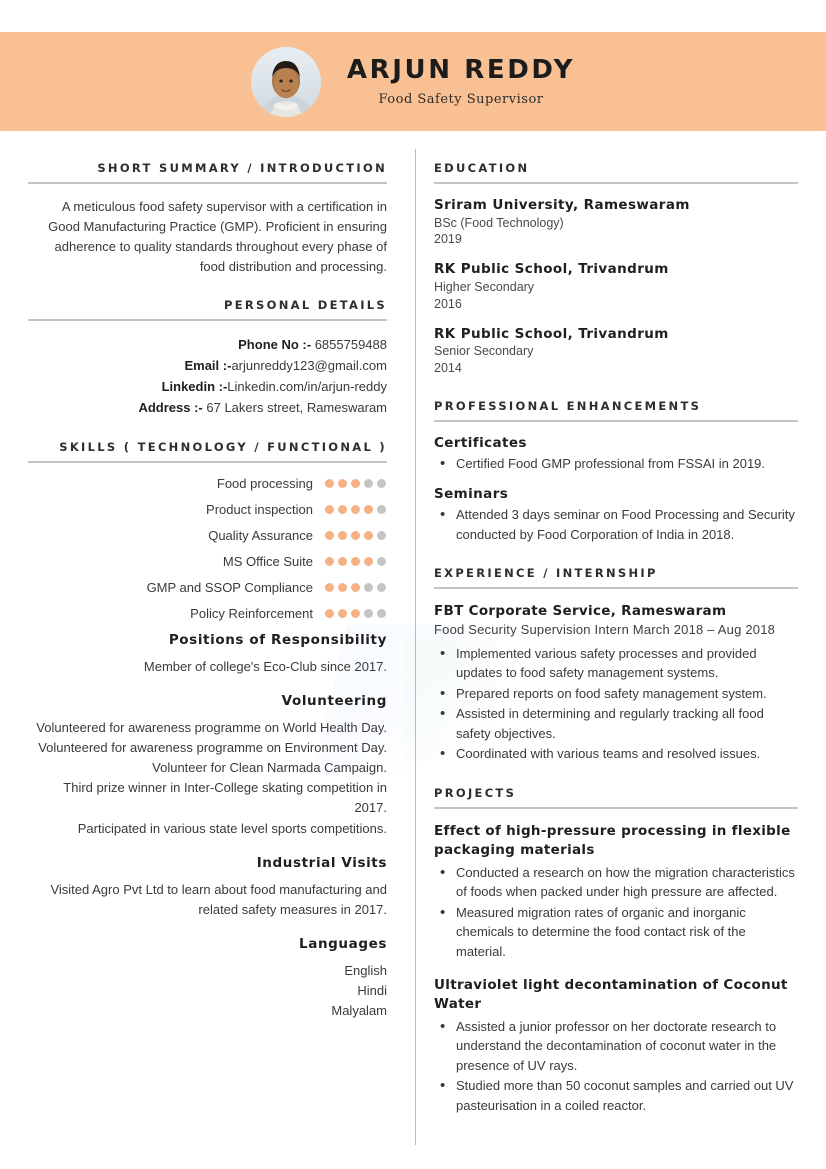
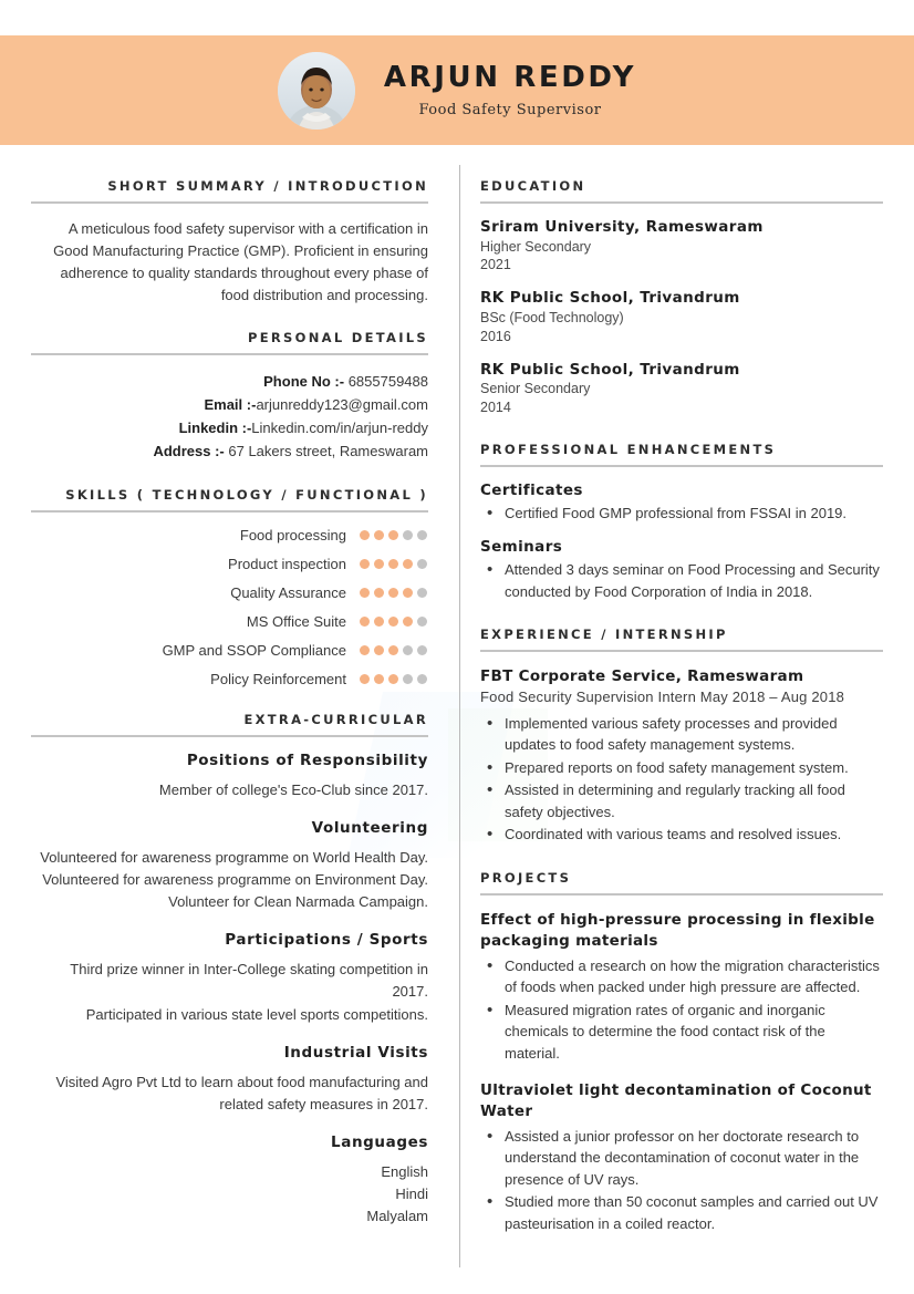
  ARJUN REDDY
  Food Safety Supervisor
  SHORT SUMMARY / INTRODUCTION
  A meticulous food safety supervisor with a certification in Good Manufacturing Practice (GMP). Proficient in ensuring adherence to quality standards throughout every phase of food distribution and processing.
  PERSONAL DETAILS
  Phone No :- 6855759488
  Email :-arjunreddy123@gmail.com
  Linkedin :-Linkedin.com/in/arjun-reddy
  Address :- 67 Lakers street, Rameswaram
  SKILLS ( TECHNOLOGY / FUNCTIONAL )
  Food processing
  Product inspection
  Quality Assurance
  MS Office Suite
  GMP and SSOP Compliance
  Policy Reinforcement
+ EXTRA-CURRICULAR
  Positions of Responsibility
  Member of college's Eco-Club since 2017.
  Volunteering
  Volunteered for awareness programme on World Health Day.
  Volunteered for awareness programme on Environment Day.
  Volunteer for Clean Narmada Campaign.
+ Participations / Sports
  Third prize winner in Inter-College skating competition in 2017.
  Participated in various state level sports competitions.
  Industrial Visits
  Visited Agro Pvt Ltd to learn about food manufacturing and related safety measures in 2017.
  Languages
  English
  Hindi
  Malyalam
  EDUCATION
  Sriram University, Rameswaram
- BSc (Food Technology)
+ Higher Secondary
- 2019
+ 2021
  RK Public School, Trivandrum
- Higher Secondary
+ BSc (Food Technology)
  2016
  RK Public School, Trivandrum
  Senior Secondary
  2014
  PROFESSIONAL ENHANCEMENTS
  Certificates
  Certified Food GMP professional from FSSAI in 2019.
  Seminars
  Attended 3 days seminar on Food Processing and Security conducted by Food Corporation of India in 2018.
  EXPERIENCE / INTERNSHIP
  FBT Corporate Service, Rameswaram
- Food Security Supervision Intern March 2018 – Aug 2018
+ Food Security Supervision Intern May 2018 – Aug 2018
  Implemented various safety processes and provided updates to food safety management systems.
  Prepared reports on food safety management system.
  Assisted in determining and regularly tracking all food safety objectives.
  Coordinated with various teams and resolved issues.
  PROJECTS
  Effect of high-pressure processing in flexible packaging materials
  Conducted a research on how the migration characteristics of foods when packed under high pressure are affected.
  Measured migration rates of organic and inorganic chemicals to determine the food contact risk of the material.
  Ultraviolet light decontamination of Coconut Water
  Assisted a junior professor on her doctorate research to understand the decontamination of coconut water in the presence of UV rays.
  Studied more than 50 coconut samples and carried out UV pasteurisation in a coiled reactor.
